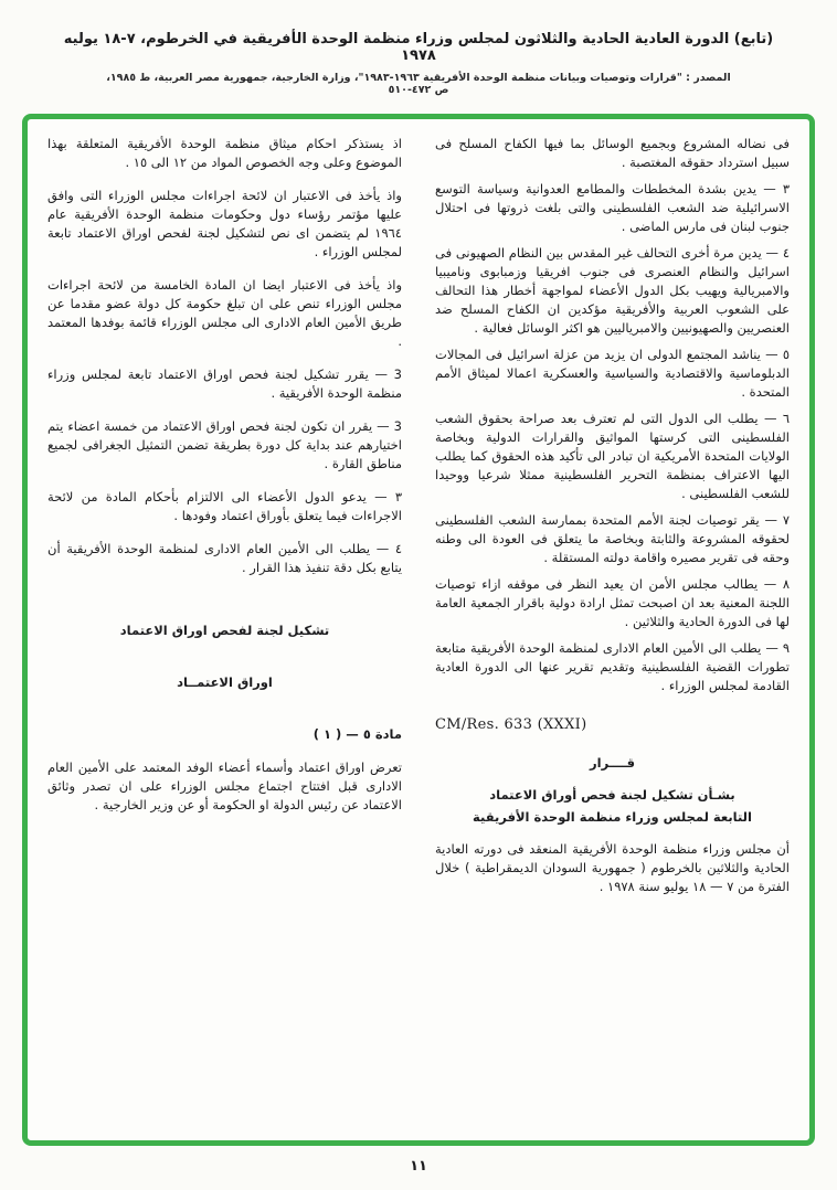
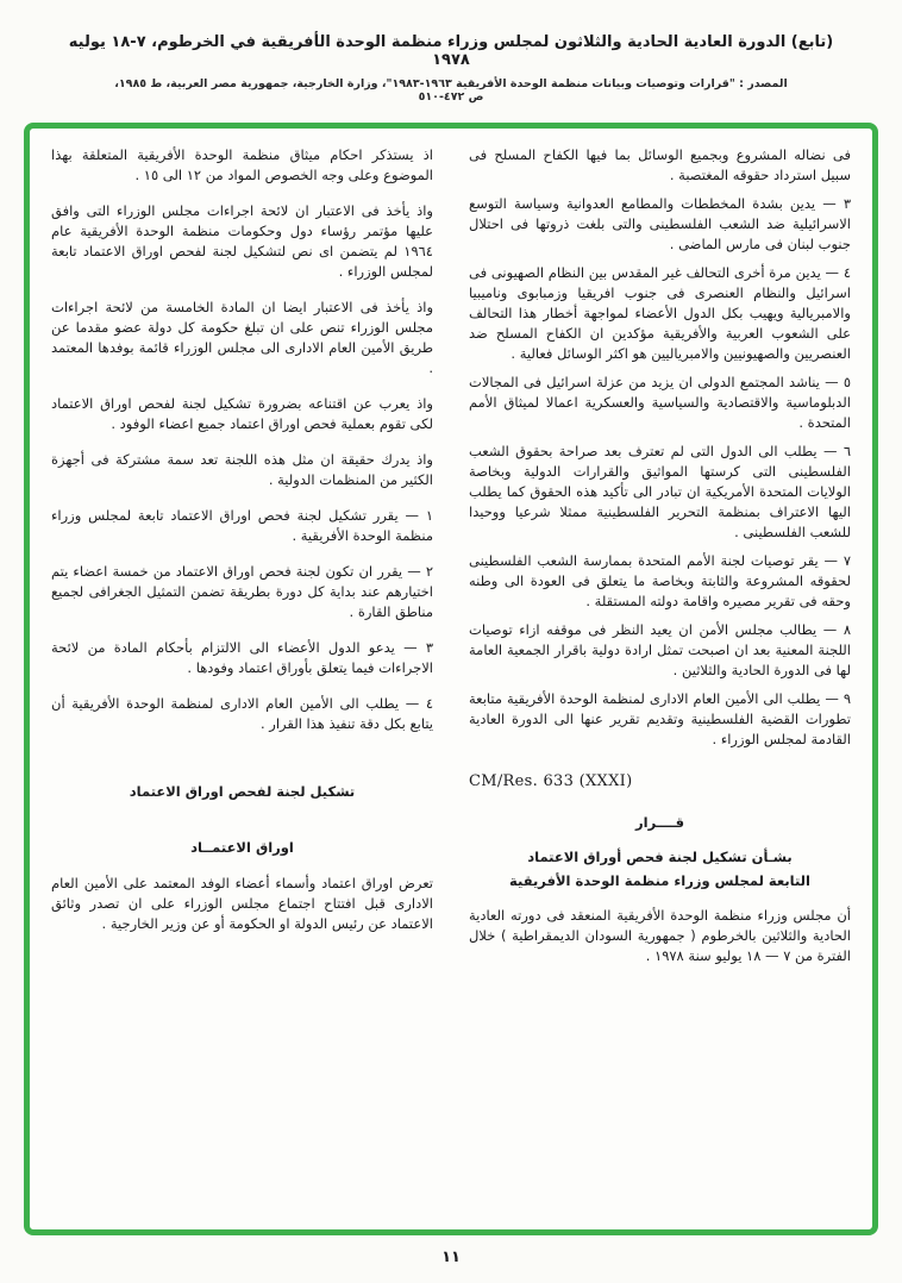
  (تابع) الدورة العادية الحادية والثلاثون لمجلس وزراء منظمة الوحدة الأفريقية في الخرطوم، ٧-١٨ يوليه ١٩٧٨
  المصدر : "قرارات وتوصيات وبيانات منظمة الوحدة الأفريقية ١٩٦٣-١٩٨٣"، وزارة الخارجية، جمهورية مصر العربية، ط ١٩٨٥، ص ٤٧٢-٥١٠
  فى نضاله المشروع وبجميع الوسائل بما فيها الكفاح المسلح فى سبيل استرداد حقوقه المغتصبة .
  ٣ — يدين بشدة المخططات والمطامع العدوانية وسياسة التوسع الاسرائيلية ضد الشعب الفلسطينى والتى بلغت ذروتها فى احتلال جنوب لبنان فى مارس الماضى .
  ٤ — يدين مرة أخرى التحالف غير المقدس بين النظام الصهيونى فى اسرائيل والنظام العنصرى فى جنوب افريقيا وزمبابوى وناميبيا والامبريالية ويهيب بكل الدول الأعضاء لمواجهة أخطار هذا التحالف على الشعوب العربية والأفريقية مؤكدين ان الكفاح المسلح ضد العنصريين والصهيونيين والامبرياليين هو اكثر الوسائل فعالية .
  ٥ — يناشد المجتمع الدولى ان يزيد من عزلة اسرائيل فى المجالات الدبلوماسية والاقتصادية والسياسية والعسكرية اعمالا لميثاق الأمم المتحدة .
  ٦ — يطلب الى الدول التى لم تعترف بعد صراحة بحقوق الشعب الفلسطينى التى كرستها المواثيق والقرارات الدولية وبخاصة الولايات المتحدة الأمريكية ان تبادر الى تأكيد هذه الحقوق كما يطلب اليها الاعتراف بمنظمة التحرير الفلسطينية ممثلا شرعيا ووحيدا للشعب الفلسطينى .
  ٧ — يقر توصيات لجنة الأمم المتحدة بممارسة الشعب الفلسطينى لحقوقه المشروعة والثابتة وبخاصة ما يتعلق فى العودة الى وطنه وحقه فى تقرير مصيره واقامة دولته المستقلة .
  ٨ — يطالب مجلس الأمن ان يعيد النظر فى موقفه ازاء توصيات اللجنة المعنية بعد ان اصبحت تمثل ارادة دولية باقرار الجمعية العامة لها فى الدورة الحادية والثلاثين .
  ٩ — يطلب الى الأمين العام الادارى لمنظمة الوحدة الأفريقية متابعة تطورات القضية الفلسطينية وتقديم تقرير عنها الى الدورة العادية القادمة لمجلس الوزراء .
  CM/Res. 633 (XXXI)
  قــــرار
  بشـأن تشكيل لجنة فحص أوراق الاعتماد
  التابعة لمجلس وزراء منظمة الوحدة الأفريقية
  أن مجلس وزراء منظمة الوحدة الأفريقية المنعقد فى دورته العادية الحادية والثلاثين بالخرطوم ( جمهورية السودان الديمقراطية ) خلال الفترة من ٧ — ١٨ يوليو سنة ١٩٧٨ .
  اذ يستذكر احكام ميثاق منظمة الوحدة الأفريقية المتعلقة بهذا الموضوع وعلى وجه الخصوص المواد من ١٢ الى ١٥ .
  واذ يأخذ فى الاعتبار ان لائحة اجراءات مجلس الوزراء التى وافق عليها مؤتمر رؤساء دول وحكومات منظمة الوحدة الأفريقية عام ١٩٦٤ لم يتضمن اى نص لتشكيل لجنة لفحص اوراق الاعتماد تابعة لمجلس الوزراء .
  واذ يأخذ فى الاعتبار ايضا ان المادة الخامسة من لائحة اجراءات مجلس الوزراء تنص على ان تبلغ حكومة كل دولة عضو مقدما عن طريق الأمين العام الادارى الى مجلس الوزراء قائمة بوفدها المعتمد .
+ واذ يعرب عن اقتناعه بضرورة تشكيل لجنة لفحص اوراق الاعتماد لكى تقوم بعملية فحص اوراق اعتماد جميع اعضاء الوفود .
+ واذ يدرك حقيقة ان مثل هذه اللجنة تعد سمة مشتركة فى أجهزة الكثير من المنظمات الدولية .
- 3 — يقرر تشكيل لجنة فحص اوراق الاعتماد تابعة لمجلس وزراء منظمة الوحدة الأفريقية .
+ ١ — يقرر تشكيل لجنة فحص اوراق الاعتماد تابعة لمجلس وزراء منظمة الوحدة الأفريقية .
- 3 — يقرر ان تكون لجنة فحص اوراق الاعتماد من خمسة اعضاء يتم اختيارهم عند بداية كل دورة بطريقة تضمن التمثيل الجغرافى لجميع مناطق القارة .
+ ٢ — يقرر ان تكون لجنة فحص اوراق الاعتماد من خمسة اعضاء يتم اختيارهم عند بداية كل دورة بطريقة تضمن التمثيل الجغرافى لجميع مناطق القارة .
  ٣ — يدعو الدول الأعضاء الى الالتزام بأحكام المادة من لائحة الاجراءات فيما يتعلق بأوراق اعتماد وفودها .
  ٤ — يطلب الى الأمين العام الادارى لمنظمة الوحدة الأفريقية أن يتابع بكل دقة تنفيذ هذا القرار .
  تشكيل لجنة لفحص اوراق الاعتماد
  اوراق الاعتمــاد
- مادة ٥ — ( ١ )
  تعرض اوراق اعتماد وأسماء أعضاء الوفد المعتمد على الأمين العام الادارى قبل افتتاح اجتماع مجلس الوزراء على ان تصدر وثائق الاعتماد عن رئيس الدولة او الحكومة أو عن وزير الخارجية .
  ١١
